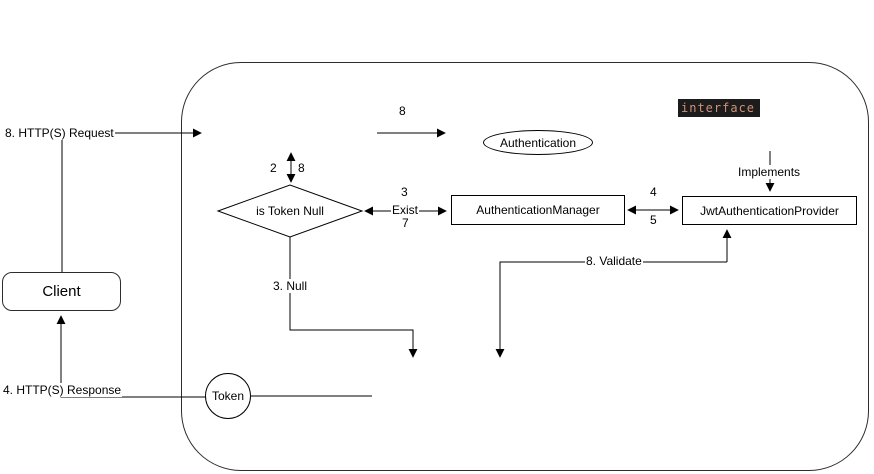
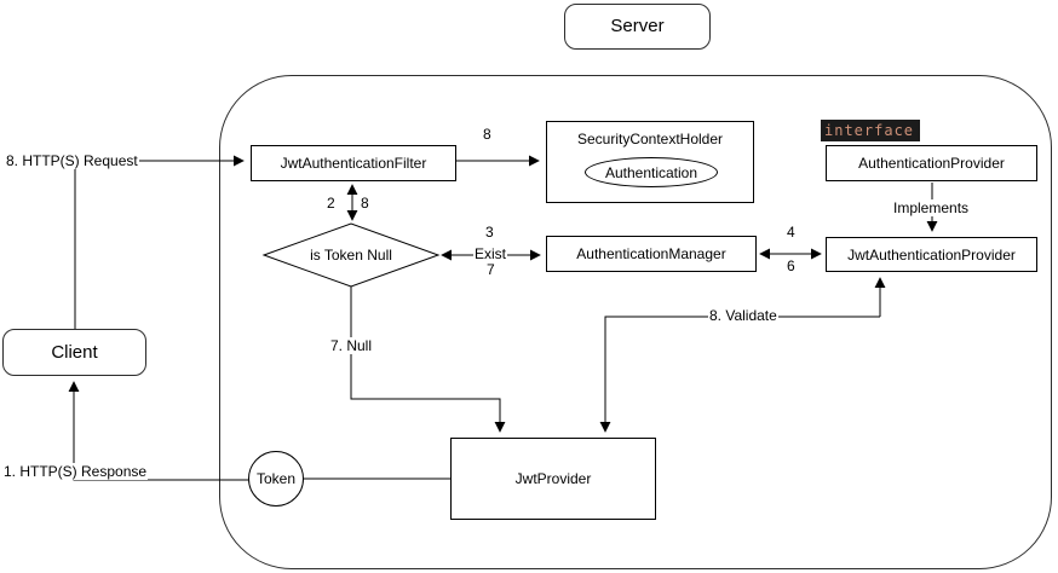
+ Server
  Client
+ JwtAuthenticationFilter
+ SecurityContextHolder
  Authentication
  interface
+ AuthenticationProvider
  AuthenticationManager
  JwtAuthenticationProvider
  is Token Null
+ JwtProvider
  Token
  8. HTTP(S) Request
  8
  2
  8
  3
  Exist
  7
  4
- 5
+ 6
  Implements
  8. Validate
- 3. Null
+ 7. Null
- 4. HTTP(S) Response
+ 1. HTTP(S) Response
